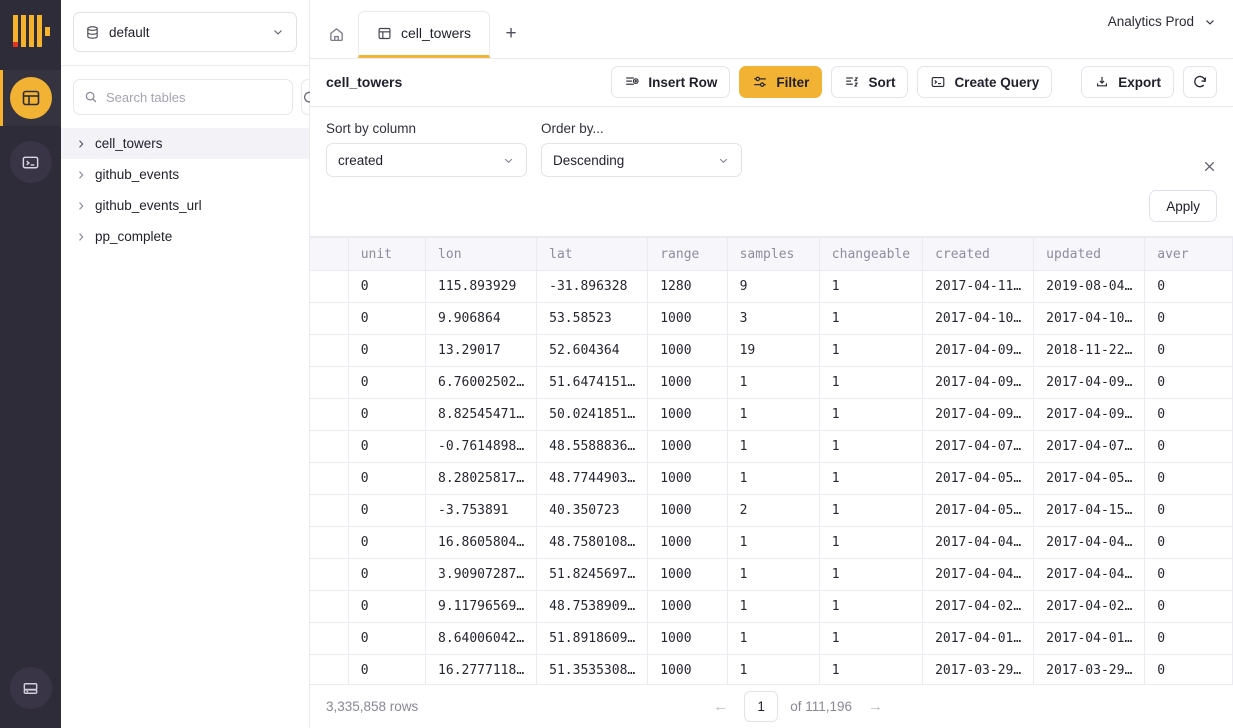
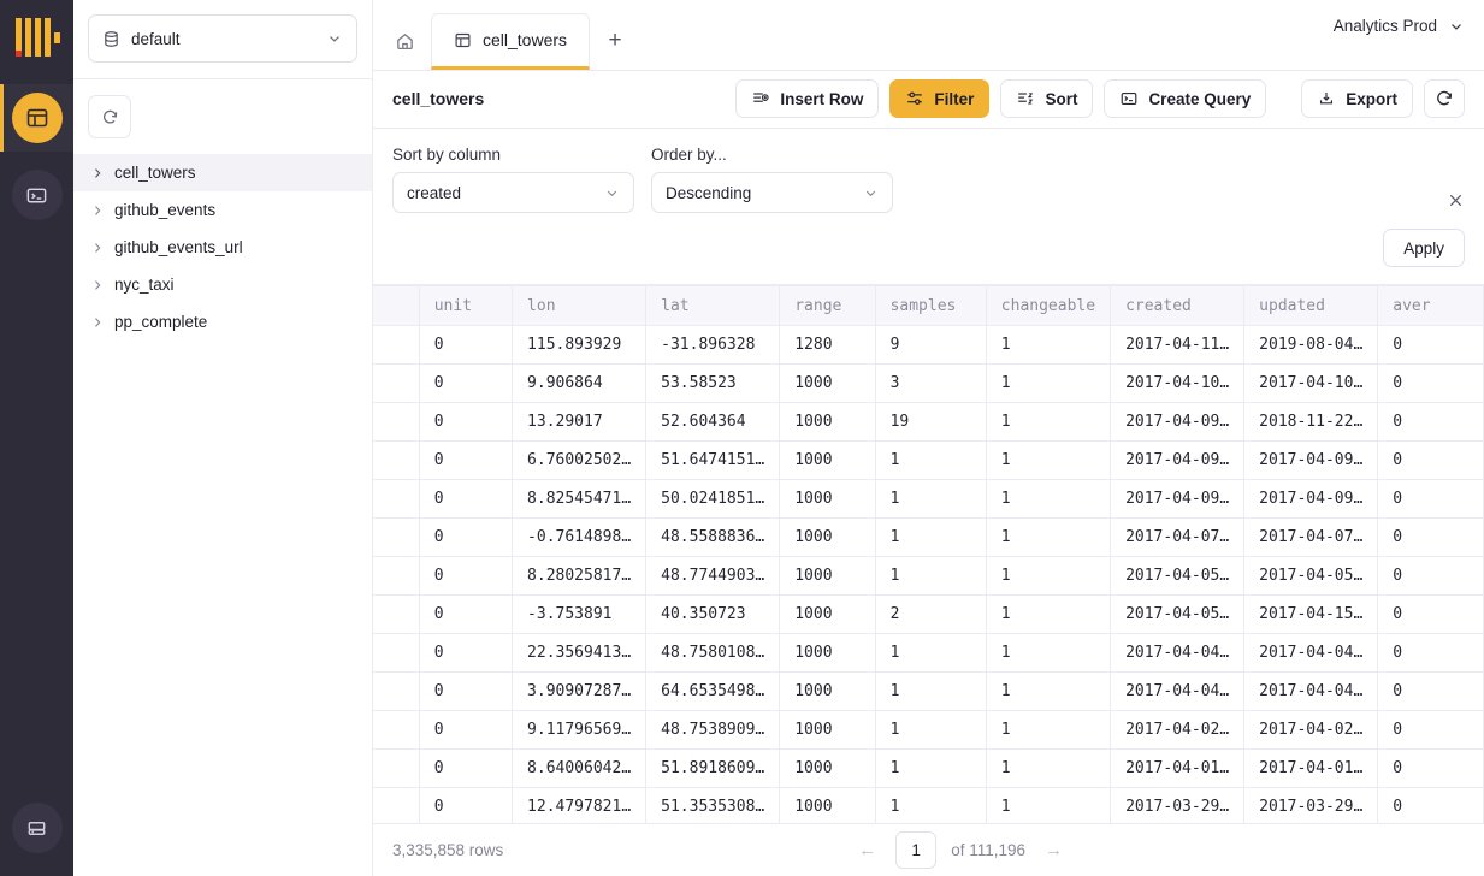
  default
- Search tables
  cell_towers
  github_events
  github_events_url
+ nyc_taxi
  pp_complete
  cell_towers
  +
  Analytics Prod
  cell_towers
  Insert Row
  Filter
  Sort
  Create Query
  Export
  Sort by column
  created
  Order by...
  Descending
  Apply
  	unit	lon	lat	range	samples	changeable	created	updated	aver
  	0	115.893929	-31.896328	1280	9	1	2017-04-11…	2019-08-04…	0
  	0	9.906864	53.58523	1000	3	1	2017-04-10…	2017-04-10…	0
  	0	13.29017	52.604364	1000	19	1	2017-04-09…	2018-11-22…	0
  	0	6.76002502…	51.6474151…	1000	1	1	2017-04-09…	2017-04-09…	0
  	0	8.82545471…	50.0241851…	1000	1	1	2017-04-09…	2017-04-09…	0
  	0	-0.7614898…	48.5588836…	1000	1	1	2017-04-07…	2017-04-07…	0
  	0	8.28025817…	48.7744903…	1000	1	1	2017-04-05…	2017-04-05…	0
  	0	-3.753891	40.350723	1000	2	1	2017-04-05…	2017-04-15…	0
- 	0	16.8605804…	48.7580108…	1000	1	1	2017-04-04…	2017-04-04…	0
+ 	0	22.3569413…	48.7580108…	1000	1	1	2017-04-04…	2017-04-04…	0
- 	0	3.90907287…	51.8245697…	1000	1	1	2017-04-04…	2017-04-04…	0
+ 	0	3.90907287…	64.6535498…	1000	1	1	2017-04-04…	2017-04-04…	0
  	0	9.11796569…	48.7538909…	1000	1	1	2017-04-02…	2017-04-02…	0
  	0	8.64006042…	51.8918609…	1000	1	1	2017-04-01…	2017-04-01…	0
- 	0	16.2777118…	51.3535308…	1000	1	1	2017-03-29…	2017-03-29…	0
+ 	0	12.4797821…	51.3535308…	1000	1	1	2017-03-29…	2017-03-29…	0
  3,335,858 rows
  ←
  1
  of 111,196
  →
